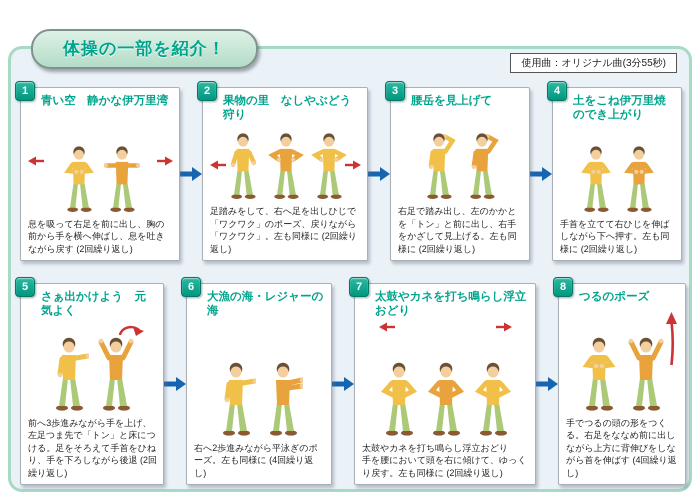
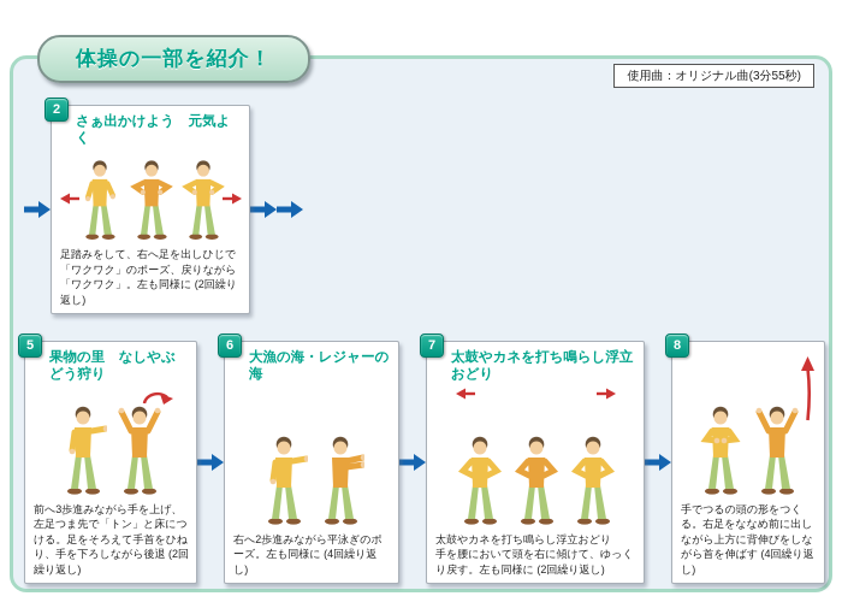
  体操の一部を紹介！
  使用曲：オリジナル曲(3分55秒)
- 1
- 青い空 静かな伊万里湾
- 息を吸って右足を前に出し、胸の前から手を横へ伸ばし、息を吐きながら戻す (2回繰り返し)
  2
- 果物の里 なしやぶどう狩り
+ さぁ出かけよう 元気よく
  足踏みをして、右へ足を出しひじで「ワクワク」のポーズ、戻りながら「ワクワク」。左も同様に (2回繰り返し)
- 3
- 腰岳を見上げて
- 右足で踏み出し、左のかかとを「トン」と前に出し、右手をかざして見上げる。左も同様に (2回繰り返し)
- 4
- 土をこね伊万里焼のでき上がり
- 手首を立てて右ひじを伸ばしながら下へ押す。左も同様に (2回繰り返し)
  5
- さぁ出かけよう 元気よく
+ 果物の里 なしやぶどう狩り
  前へ3歩進みながら手を上げ、左足つま先で「トン」と床につける。足をそろえて手首をひねり、手を下ろしながら後退 (2回繰り返し)
  6
  大漁の海・レジャーの海
  右へ2歩進みながら平泳ぎのポーズ。左も同様に (4回繰り返し)
  7
  太鼓やカネを打ち鳴らし浮立おどり
  太鼓やカネを打ち鳴らし浮立おどり
  手を腰において頭を右に傾けて、ゆっくり戻す。左も同様に (2回繰り返し)
  8
- つるのポーズ
  手でつるの頭の形をつくる。右足をななめ前に出しながら上方に背伸びをしながら首を伸ばす (4回繰り返し)
